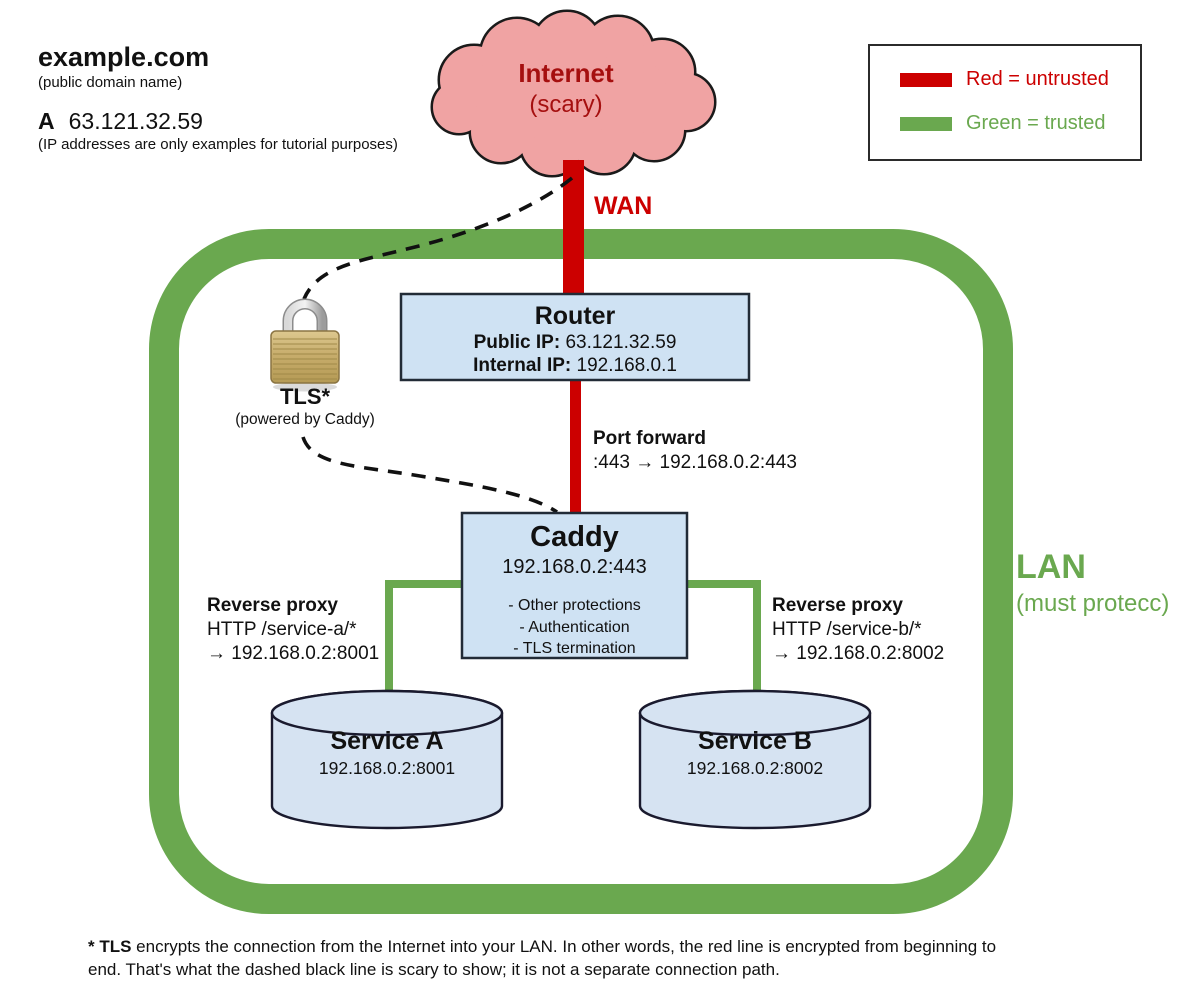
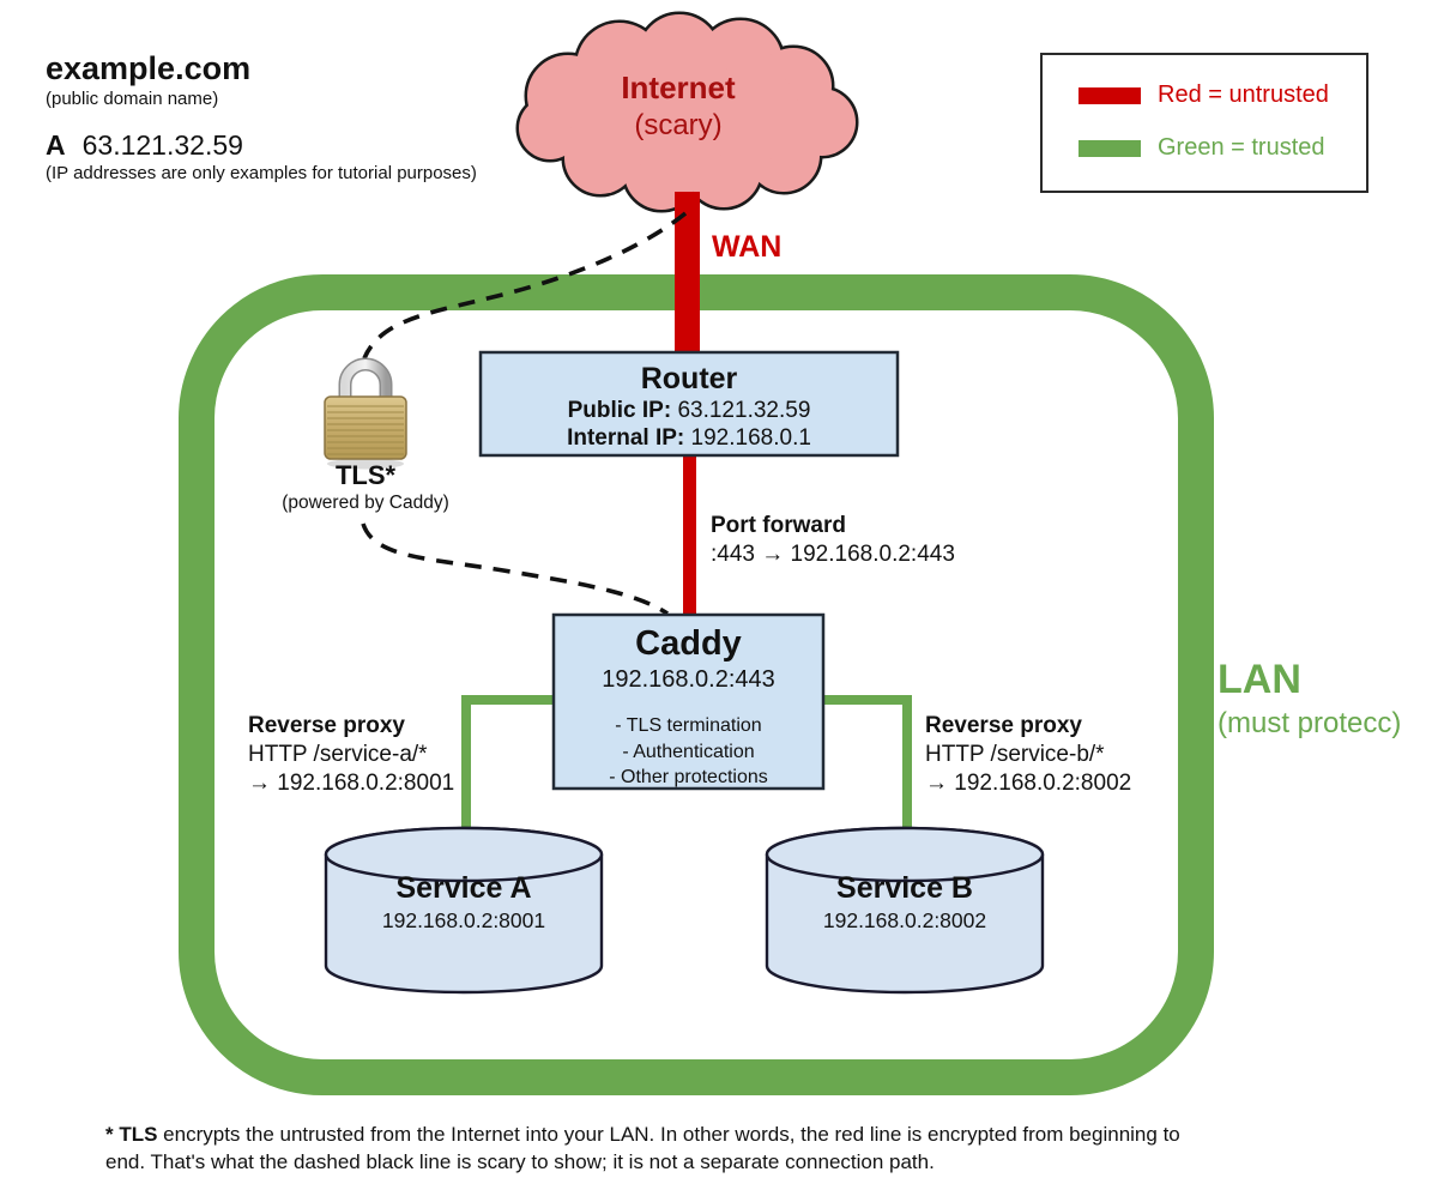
  example.com
  (public domain name)
  A 63.121.32.59
  (IP addresses are only examples for tutorial purposes)
  Red = untrusted
  Green = trusted
  Internet
  (scary)
  WAN
  Router
  Public IP: 63.121.32.59
  Internal IP: 192.168.0.1
  Port forward
  :443 → 192.168.0.2:443
  TLS*
  (powered by Caddy)
  Caddy
  192.168.0.2:443
- - Other protections
+ - TLS termination
  - Authentication
- - TLS termination
+ - Other protections
  Reverse proxy
  HTTP /service-a/*
  → 192.168.0.2:8001
  Reverse proxy
  HTTP /service-b/*
  → 192.168.0.2:8002
  LAN
  (must protecc)
  Service A
  192.168.0.2:8001
  Service B
  192.168.0.2:8002
- * TLS encrypts the connection from the Internet into your LAN. In other words, the red line is encrypted from beginning to
+ * TLS encrypts the untrusted from the Internet into your LAN. In other words, the red line is encrypted from beginning to
  end. That's what the dashed black line is scary to show; it is not a separate connection path.
